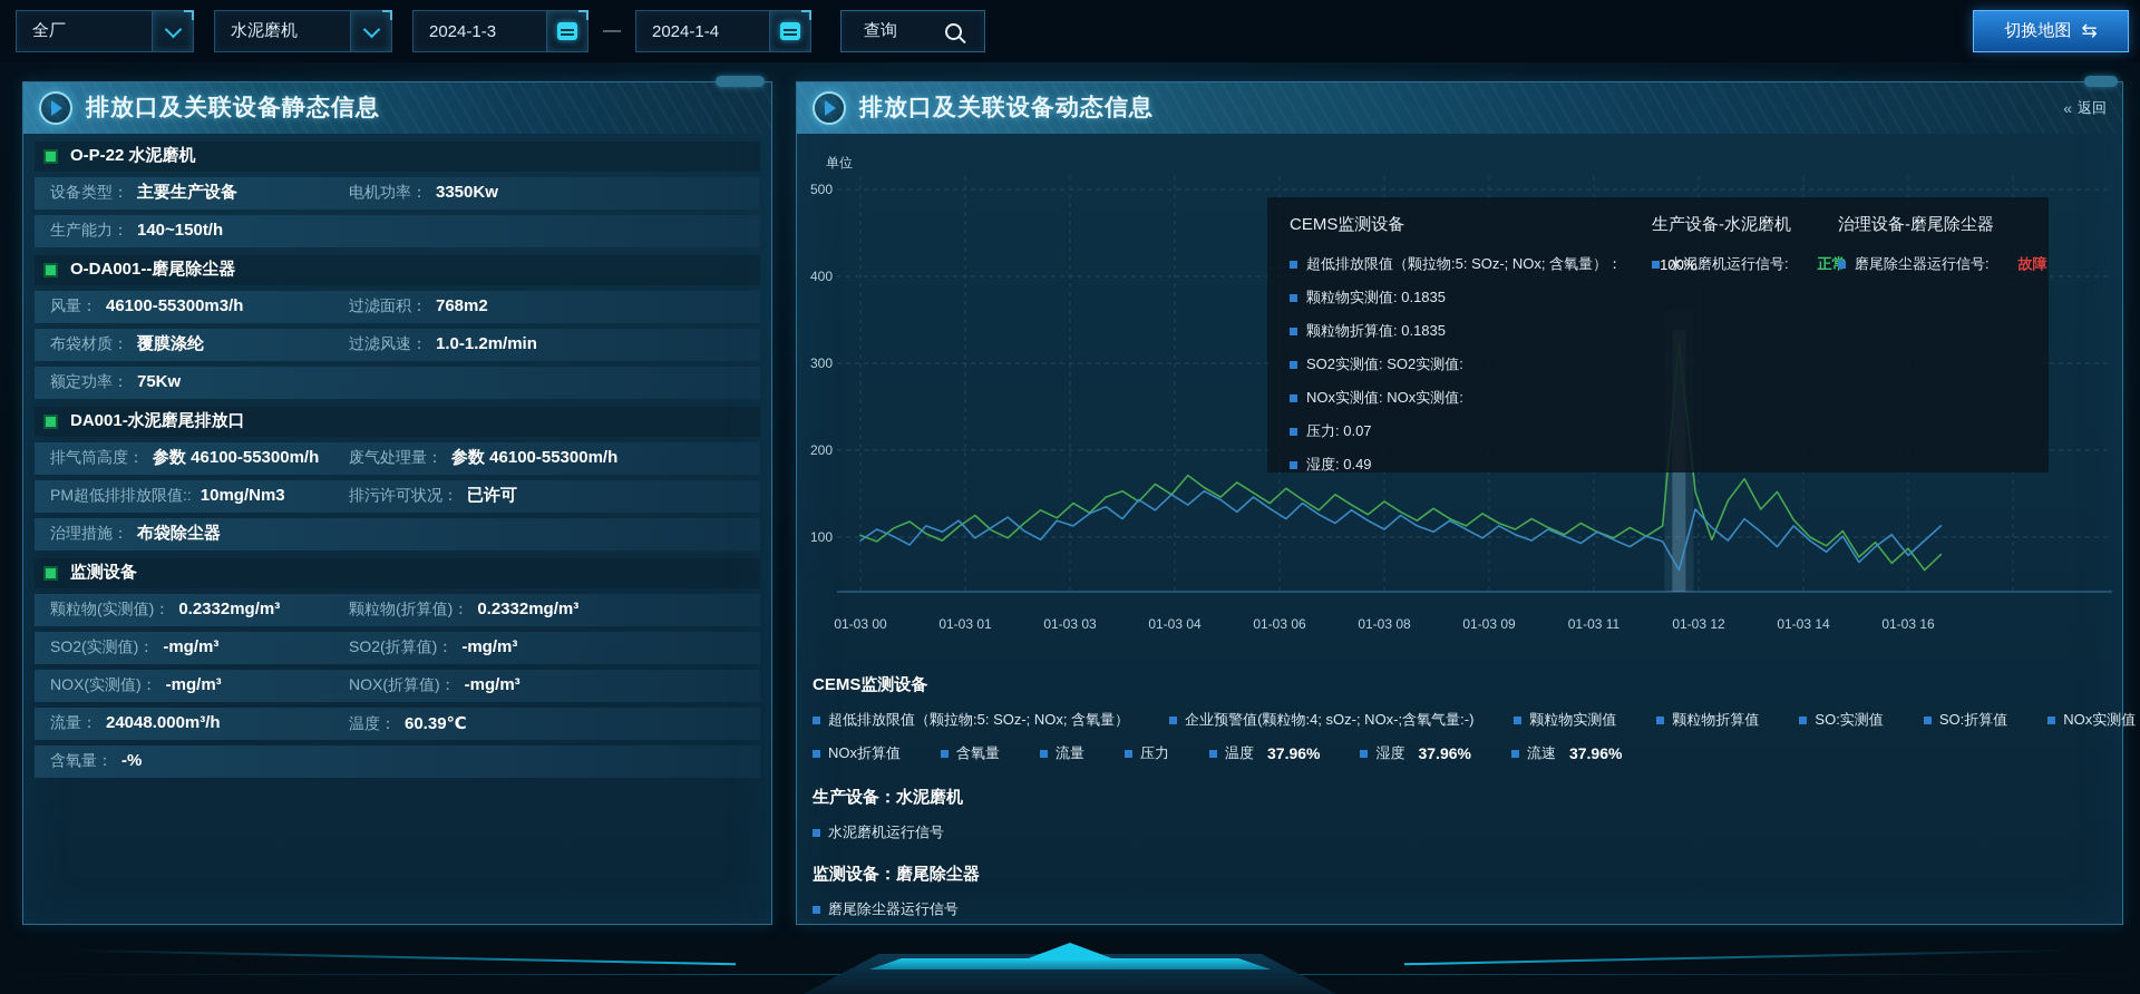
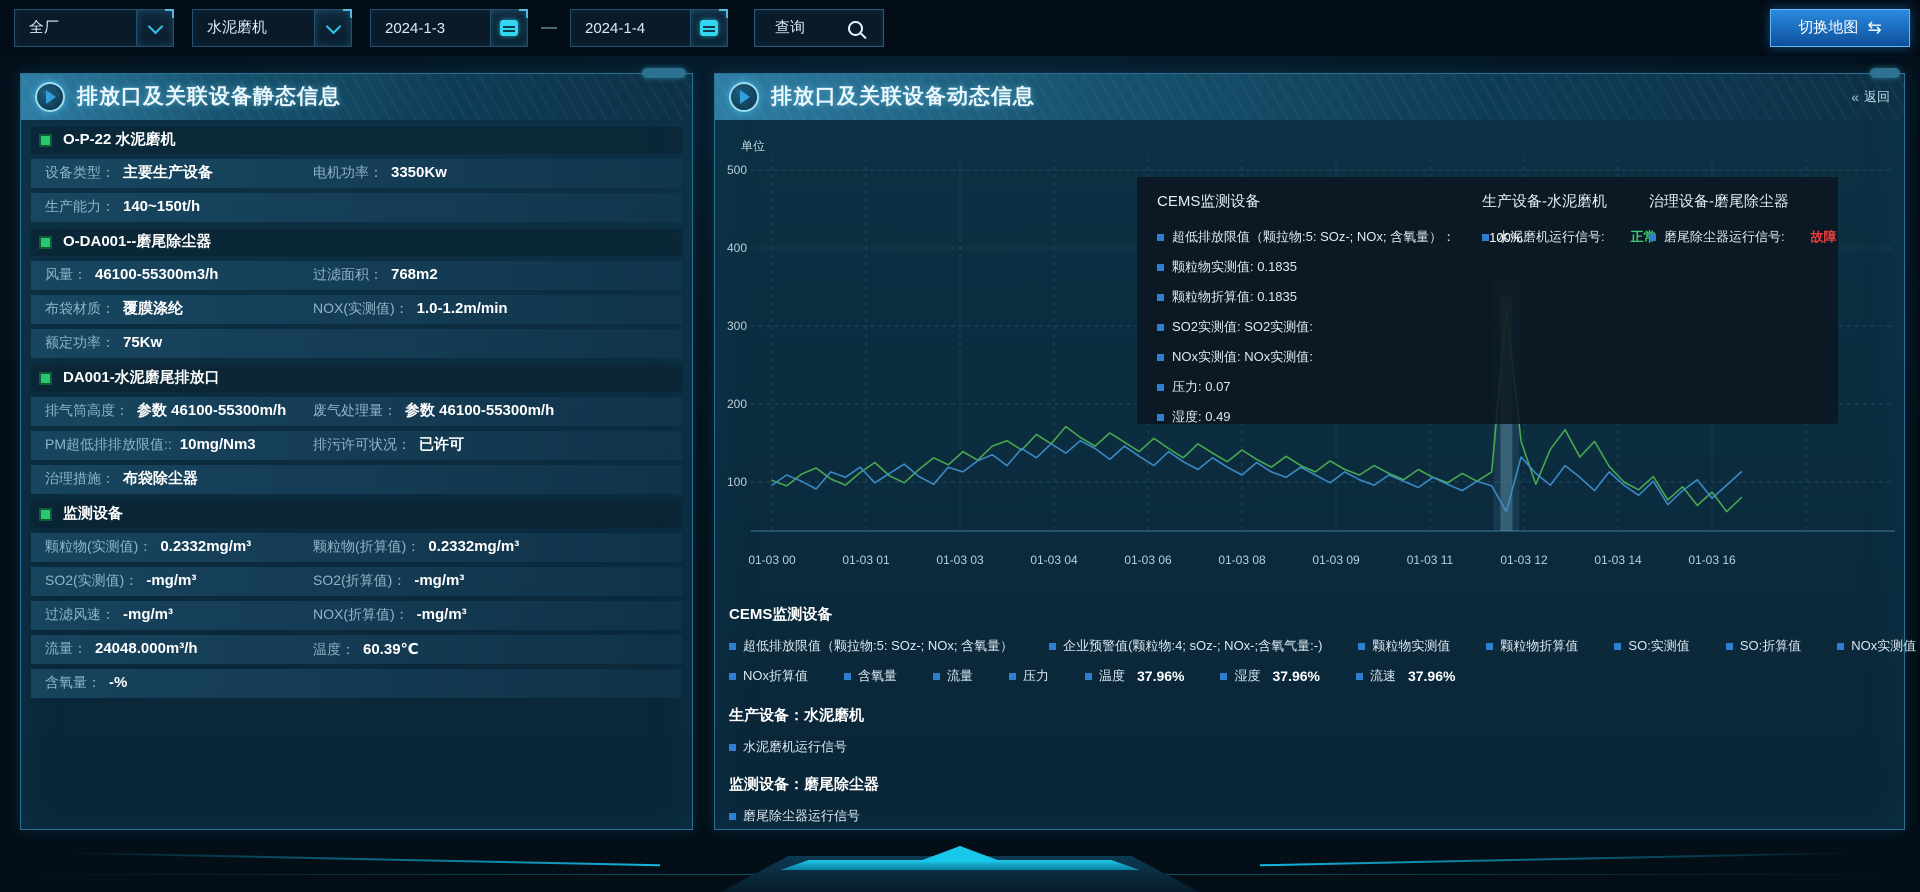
  全厂
  水泥磨机
  2024-1-3
  —
  2024-1-4
  查询
  切换地图
  O-P-22 水泥磨机
  设备类型：
  主要生产设备
  电机功率：
  3350Kw
  生产能力：
  140~150t/h
  O-DA001--磨尾除尘器
  风量：
  46100-55300m3/h
  过滤面积：
  768m2
  布袋材质：
  覆膜涤纶
- 过滤风速：
+ NOX(实测值)：
  1.0-1.2m/min
  额定功率：
  75Kw
  DA001-水泥磨尾排放口
  排气筒高度：
  参数 46100-55300m/h
  废气处理量：
  参数 46100-55300m/h
  PM超低排排放限值::
  10mg/Nm3
  排污许可状况：
  已许可
  治理措施：
  布袋除尘器
  监测设备
  颗粒物(实测值)：
  0.2332mg/m³
  颗粒物(折算值)：
  0.2332mg/m³
  SO2(实测值)：
  -mg/m³
  SO2(折算值)：
  -mg/m³
- NOX(实测值)：
+ 过滤风速：
  -mg/m³
  NOX(折算值)：
  -mg/m³
  流量：
  24048.000m³/h
  温度：
  60.39℃
  含氧量：
  -%
  返回
  单位
  100
  200
  300
  400
  500
  01-03 00
  01-03 01
  01-03 03
  01-03 04
  01-03 06
  01-03 08
  01-03 09
  01-03 11
  01-03 12
  01-03 14
  01-03 16
  CEMS监测设备
  超低排放限值（颗拉物:5: SOz-; NOx; 含氧量）：
  100%
  颗粒物实测值: 0.1835
  颗粒物折算值: 0.1835
  SO2实测值: SO2实测值:
  NOx实测值: NOx实测值:
  压力: 0.07
  湿度: 0.49
  生产设备-水泥磨机
  水泥磨机运行信号:
  治理设备-磨尾除尘器
  磨尾除尘器运行信号:
  故障
  CEMS监测设备
  超低排放限值（颗拉物:5: SOz-; NOx; 含氧量）
  企业预警值(颗粒物:4; sOz-; NOx-;含氧气量:-)
  颗粒物实测值
  颗粒物折算值
  SO:实测值
  SO:折算值
  NOx实测值
  NOx折算值
  含氧量
  流量
  压力
  温度
  37.96%
  湿度
  37.96%
  流速
  37.96%
  生产设备：水泥磨机
  水泥磨机运行信号
  监测设备：磨尾除尘器
  磨尾除尘器运行信号
